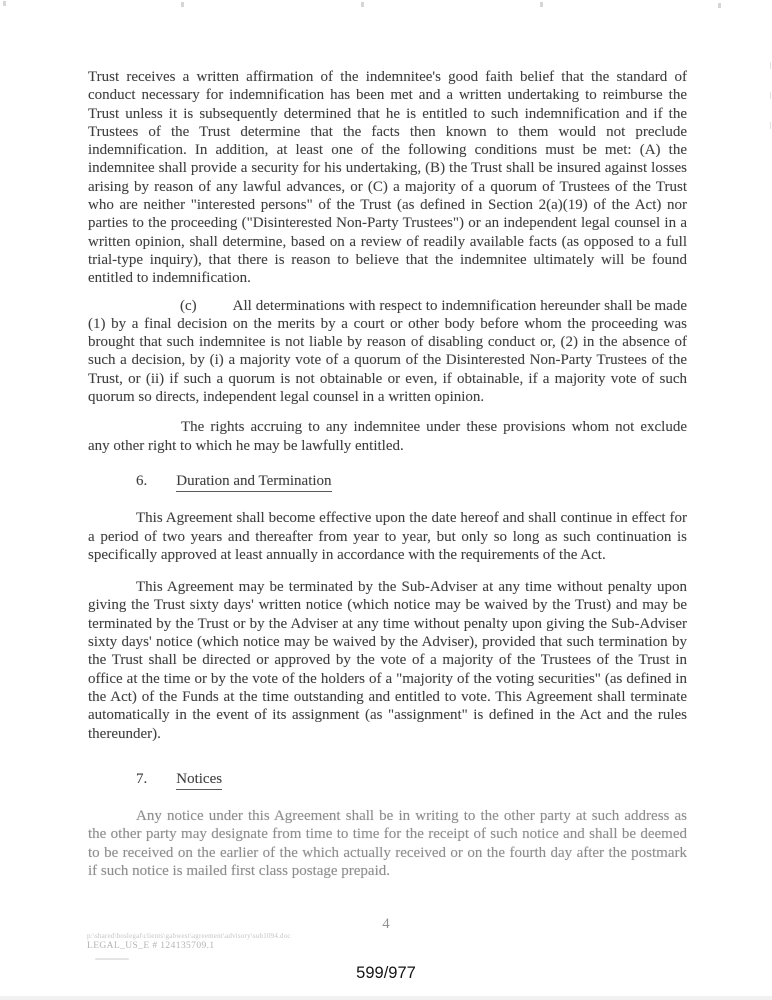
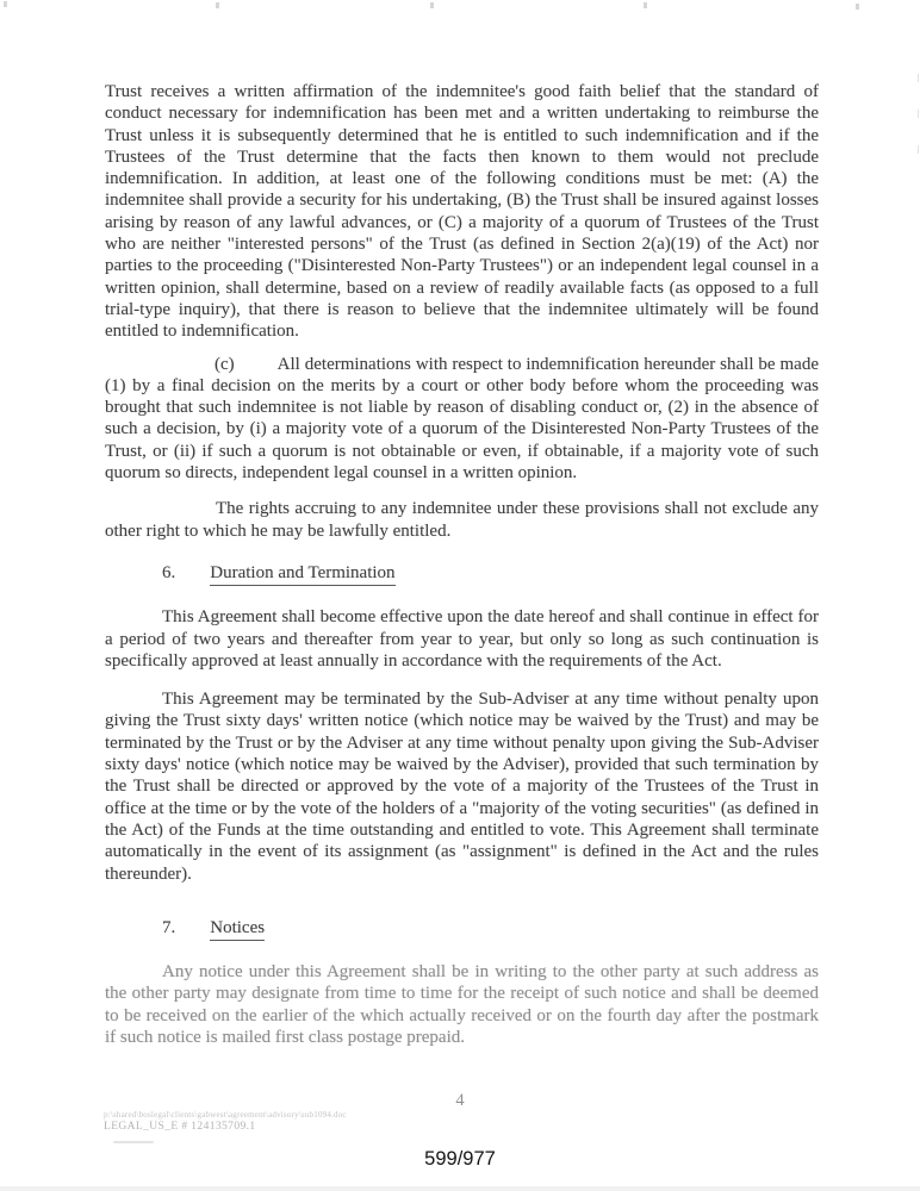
  Trust receives a written affirmation of the indemnitee's good faith belief that the standard of conduct necessary for indemnification has been met and a written undertaking to reimburse the Trust unless it is subsequently determined that he is entitled to such indemnification and if the Trustees of the Trust determine that the facts then known to them would not preclude indemnification. In addition, at least one of the following conditions must be met: (A) the indemnitee shall provide a security for his undertaking, (B) the Trust shall be insured against losses arising by reason of any lawful advances, or (C) a majority of a quorum of Trustees of the Trust who are neither "interested persons" of the Trust (as defined in Section 2(a)(19) of the Act) nor parties to the proceeding ("Disinterested Non-Party Trustees") or an independent legal counsel in a written opinion, shall determine, based on a review of readily available facts (as opposed to a full trial-type inquiry), that there is reason to believe that the indemnitee ultimately will be found entitled to indemnification.
  (c) All determinations with respect to indemnification hereunder shall be made (1) by a final decision on the merits by a court or other body before whom the proceeding was brought that such indemnitee is not liable by reason of disabling conduct or, (2) in the absence of such a decision, by (i) a majority vote of a quorum of the Disinterested Non-Party Trustees of the Trust, or (ii) if such a quorum is not obtainable or even, if obtainable, if a majority vote of such quorum so directs, independent legal counsel in a written opinion.
- The rights accruing to any indemnitee under these provisions whom not exclude any other right to which he may be lawfully entitled.
+ The rights accruing to any indemnitee under these provisions shall not exclude any other right to which he may be lawfully entitled.
  6. Duration and Termination
  This Agreement shall become effective upon the date hereof and shall continue in effect for a period of two years and thereafter from year to year, but only so long as such continuation is specifically approved at least annually in accordance with the requirements of the Act.
  This Agreement may be terminated by the Sub-Adviser at any time without penalty upon giving the Trust sixty days' written notice (which notice may be waived by the Trust) and may be terminated by the Trust or by the Adviser at any time without penalty upon giving the Sub-Adviser sixty days' notice (which notice may be waived by the Adviser), provided that such termination by the Trust shall be directed or approved by the vote of a majority of the Trustees of the Trust in office at the time or by the vote of the holders of a "majority of the voting securities" (as defined in the Act) of the Funds at the time outstanding and entitled to vote. This Agreement shall terminate automatically in the event of its assignment (as "assignment" is defined in the Act and the rules thereunder).
  7. Notices
  Any notice under this Agreement shall be in writing to the other party at such address as the other party may designate from time to time for the receipt of such notice and shall be deemed to be received on the earlier of the which actually received or on the fourth day after the postmark if such notice is mailed first class postage prepaid.
  4
  p:\shared\boslegal\clients\gabwest\agreement\advisory\sub1094.doc
  LEGAL_US_E # 124135709.1
  599/977
